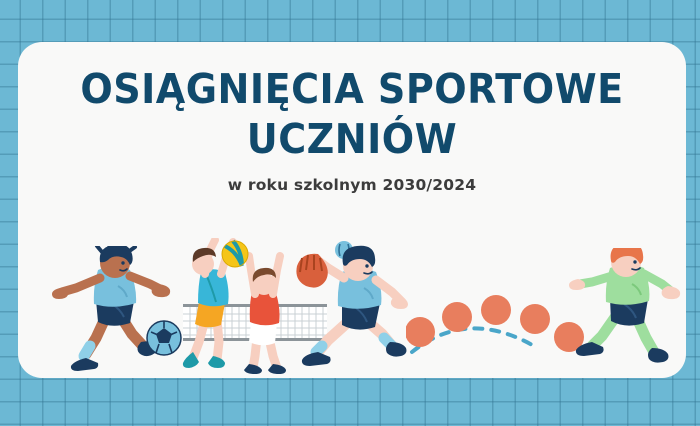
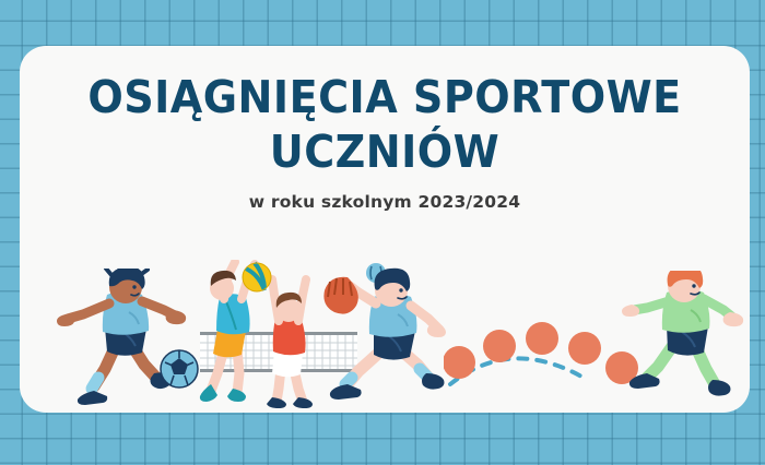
  OSIĄGNIĘCIA SPORTOWE
  UCZNIÓW
- w roku szkolnym 2030/2024
+ w roku szkolnym 2023/2024
